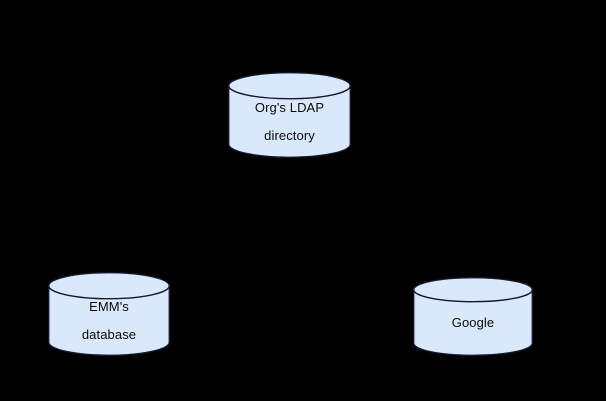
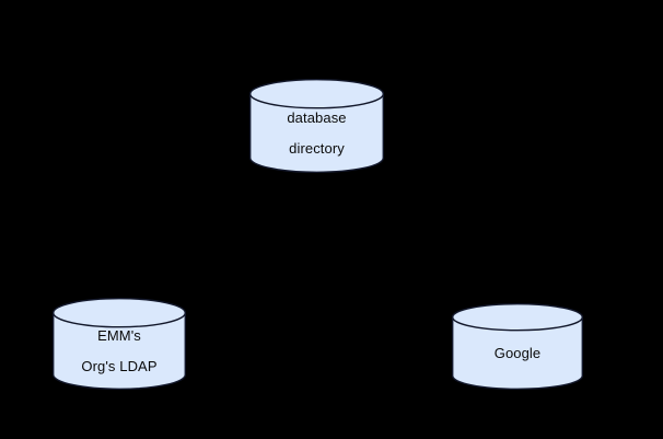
- Org's LDAP
+ database
  directory
  EMM's
- database
+ Org's LDAP
  Google
